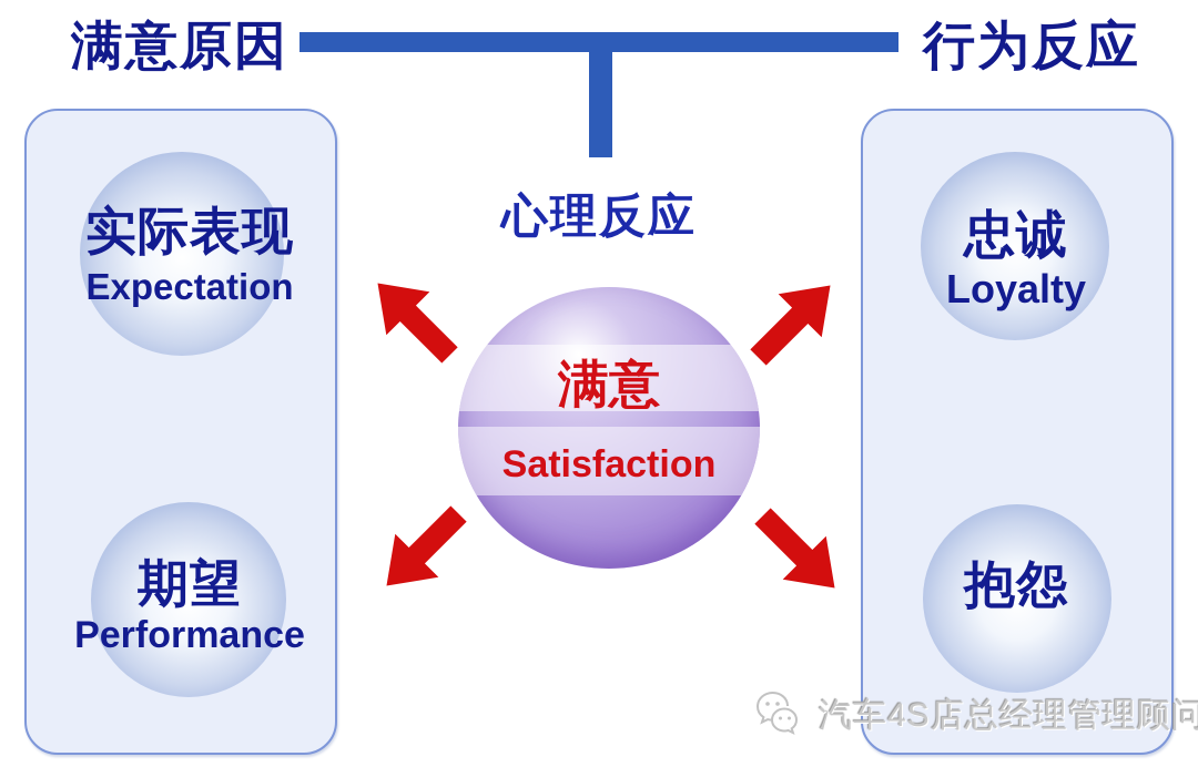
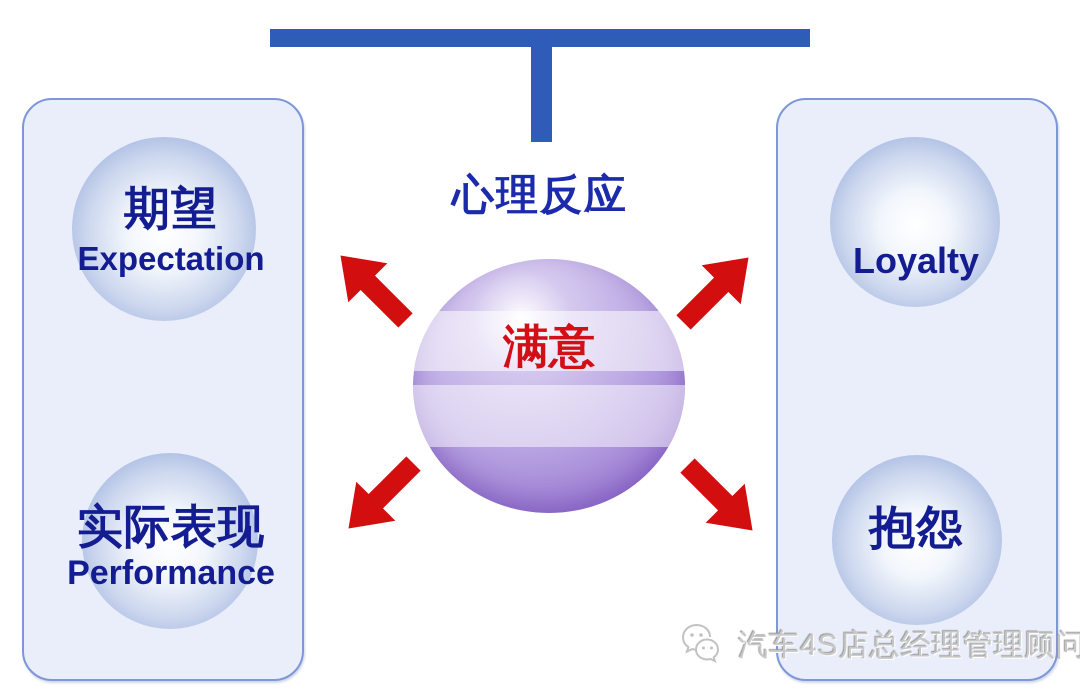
- 满意原因
- 行为反应
  心理反应
- 实际表现
+ 期望
  Expectation
- 期望
+ 实际表现
  Performance
- 忠诚
  Loyalty
  抱怨
  满意
- Satisfaction
  汽车4S店总经理管理顾问
